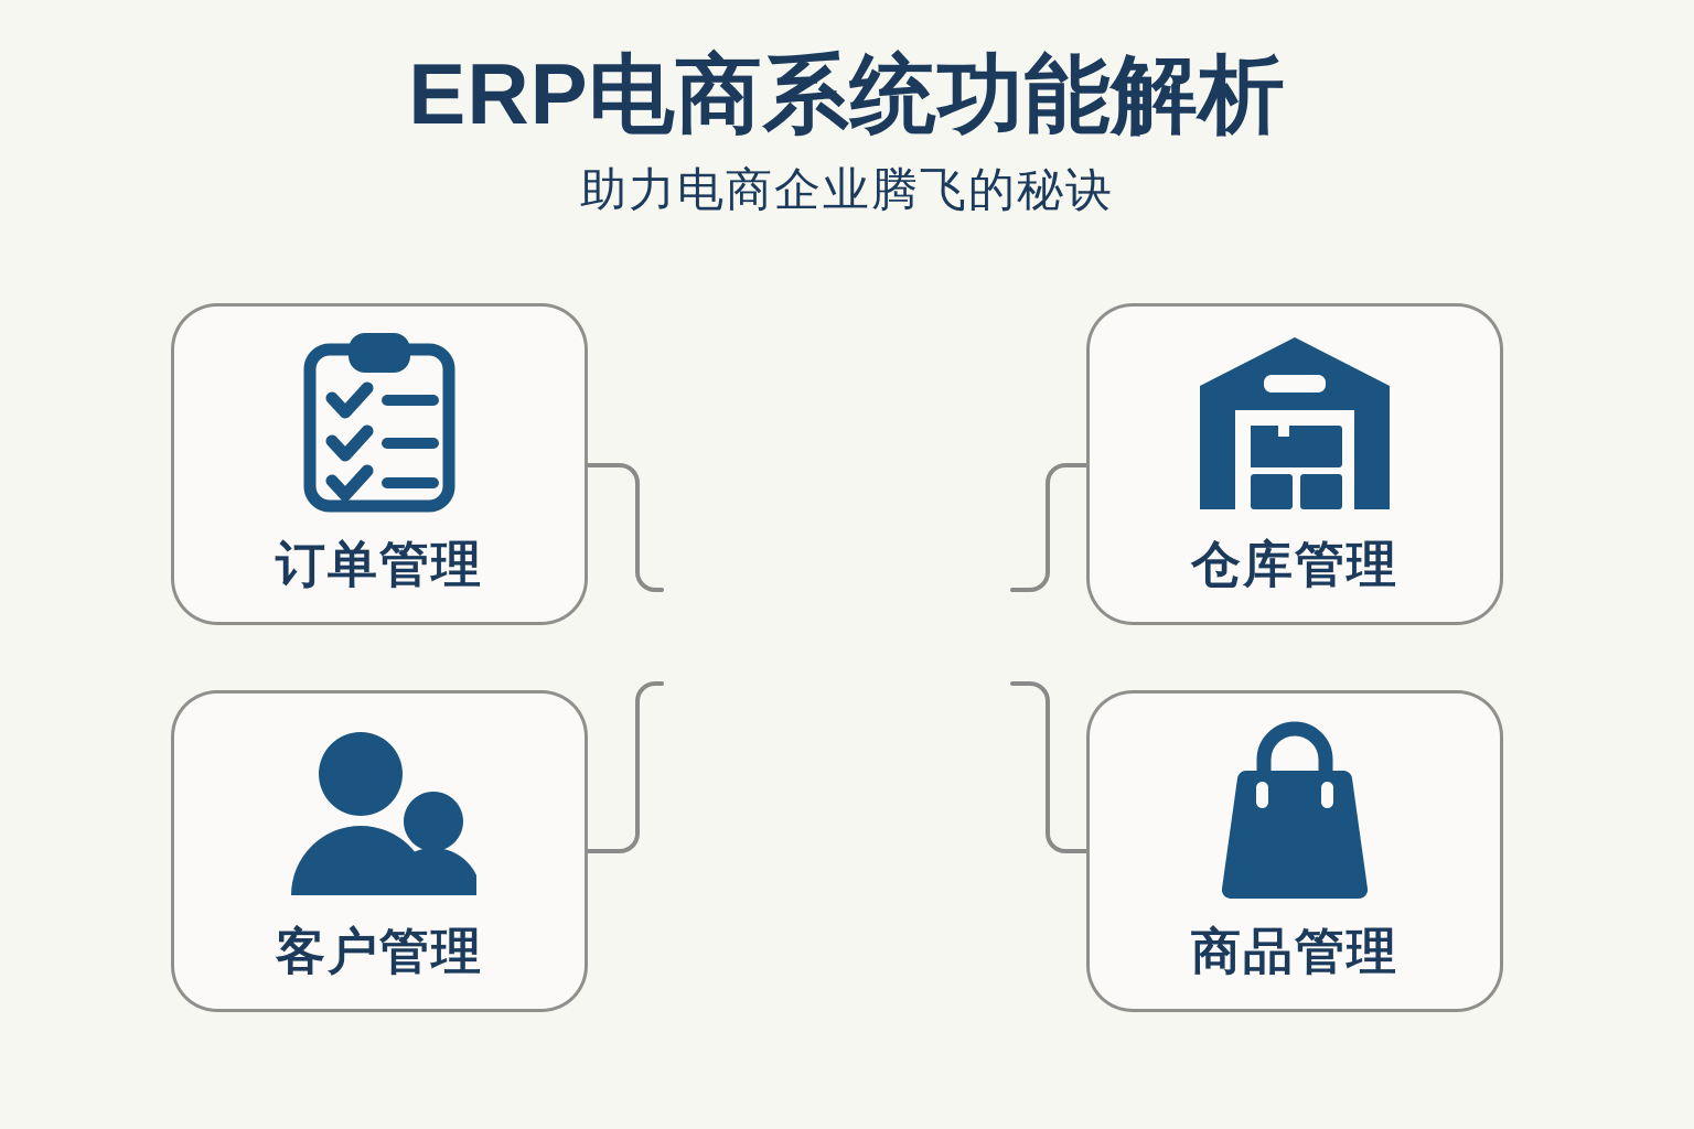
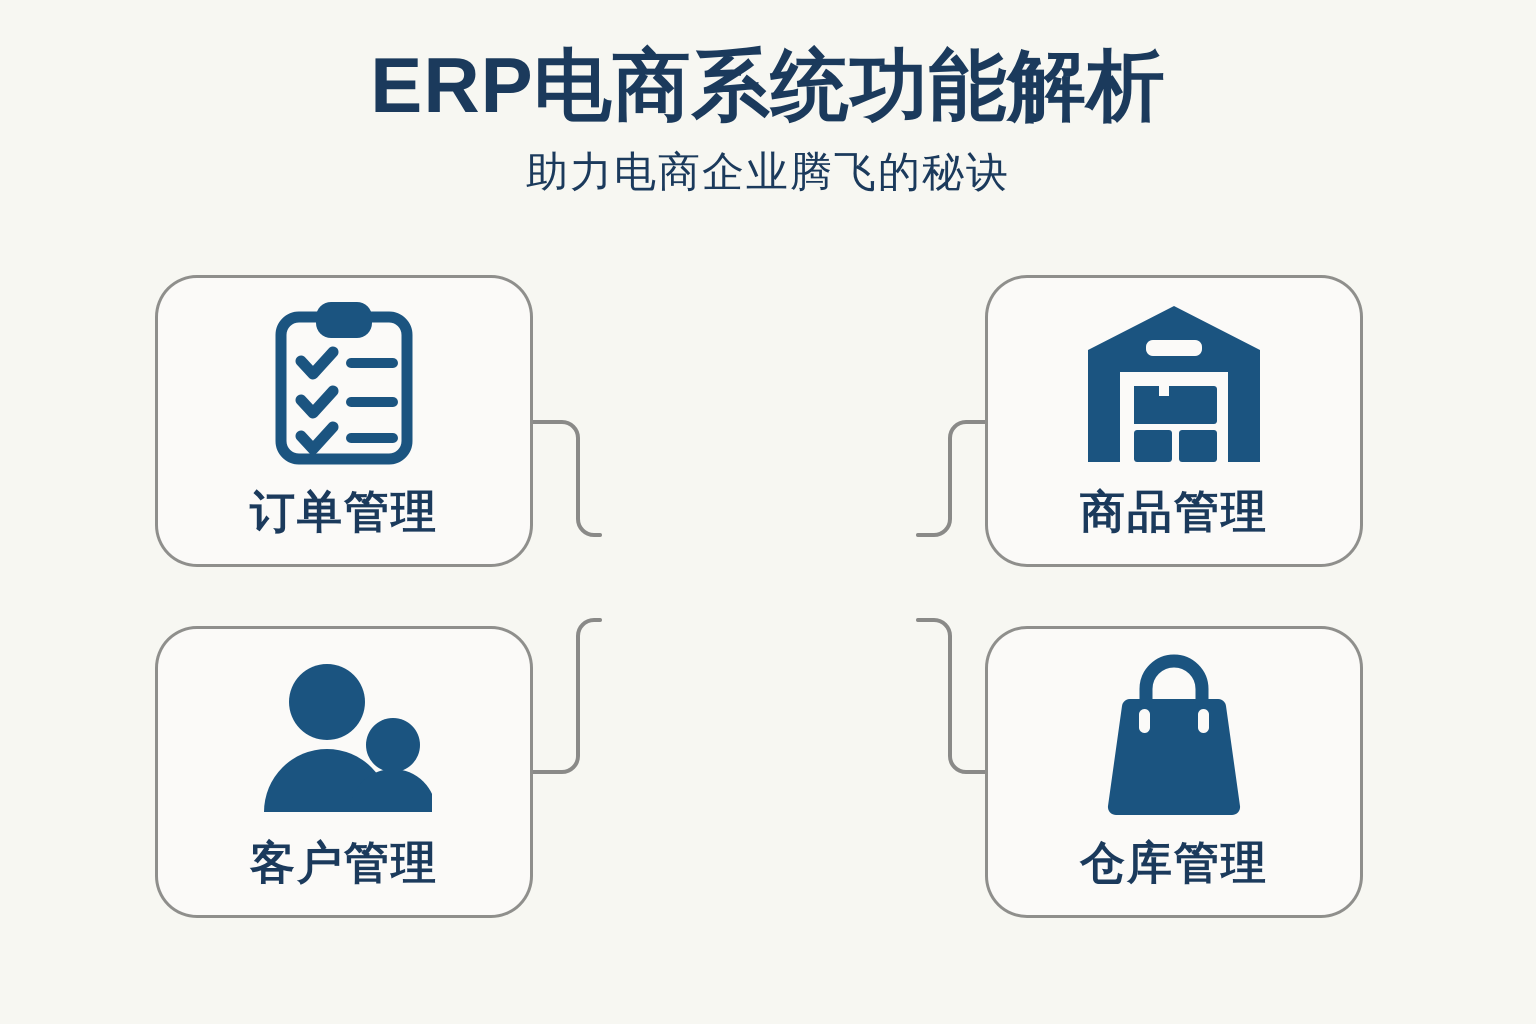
  ERP电商系统功能解析
  助力电商企业腾飞的秘诀
  订单管理
- 仓库管理
+ 商品管理
  客户管理
- 商品管理
+ 仓库管理
